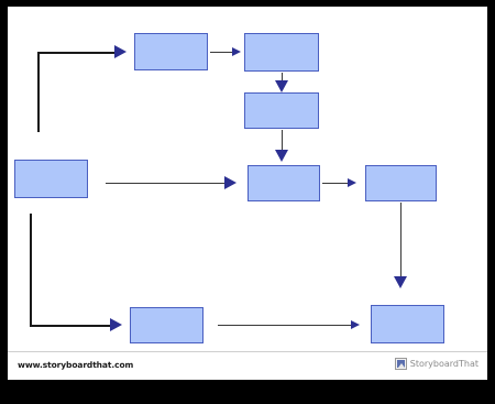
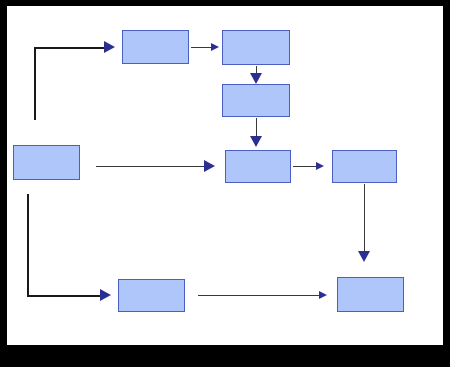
- www.storyboardthat.com
- StoryboardThat
